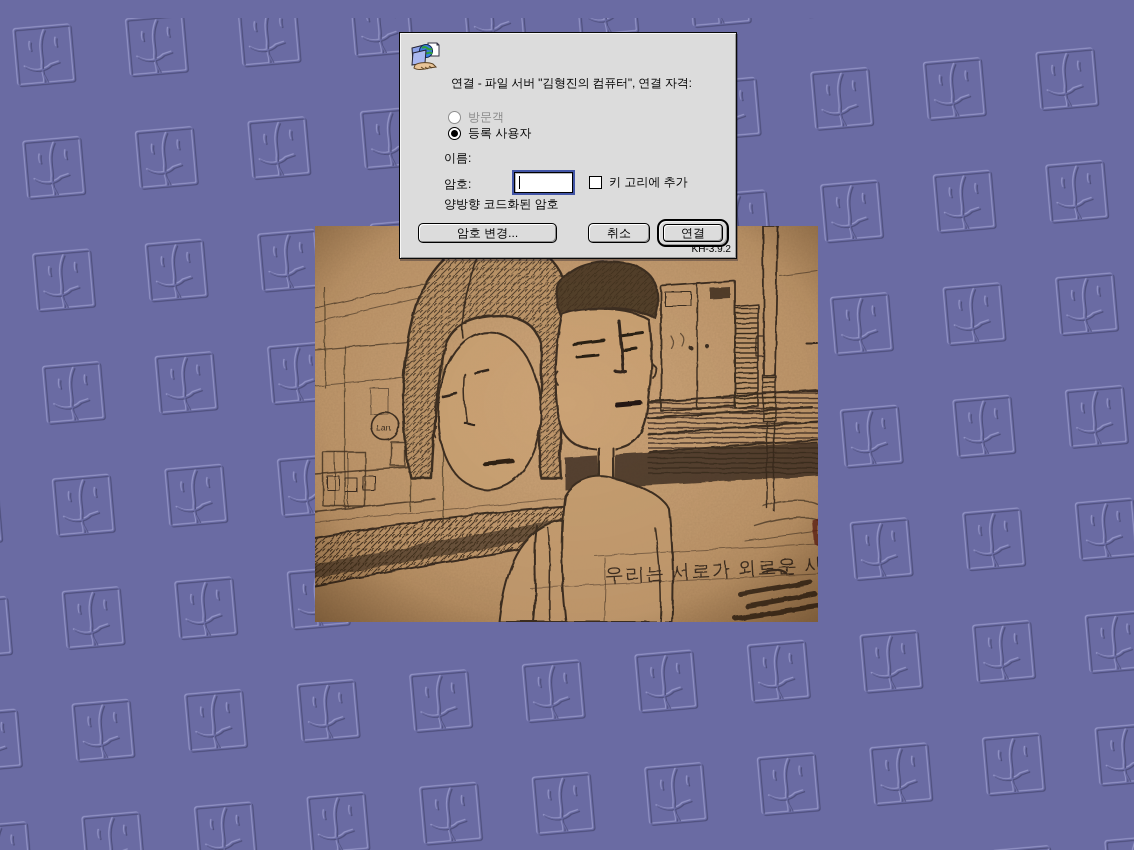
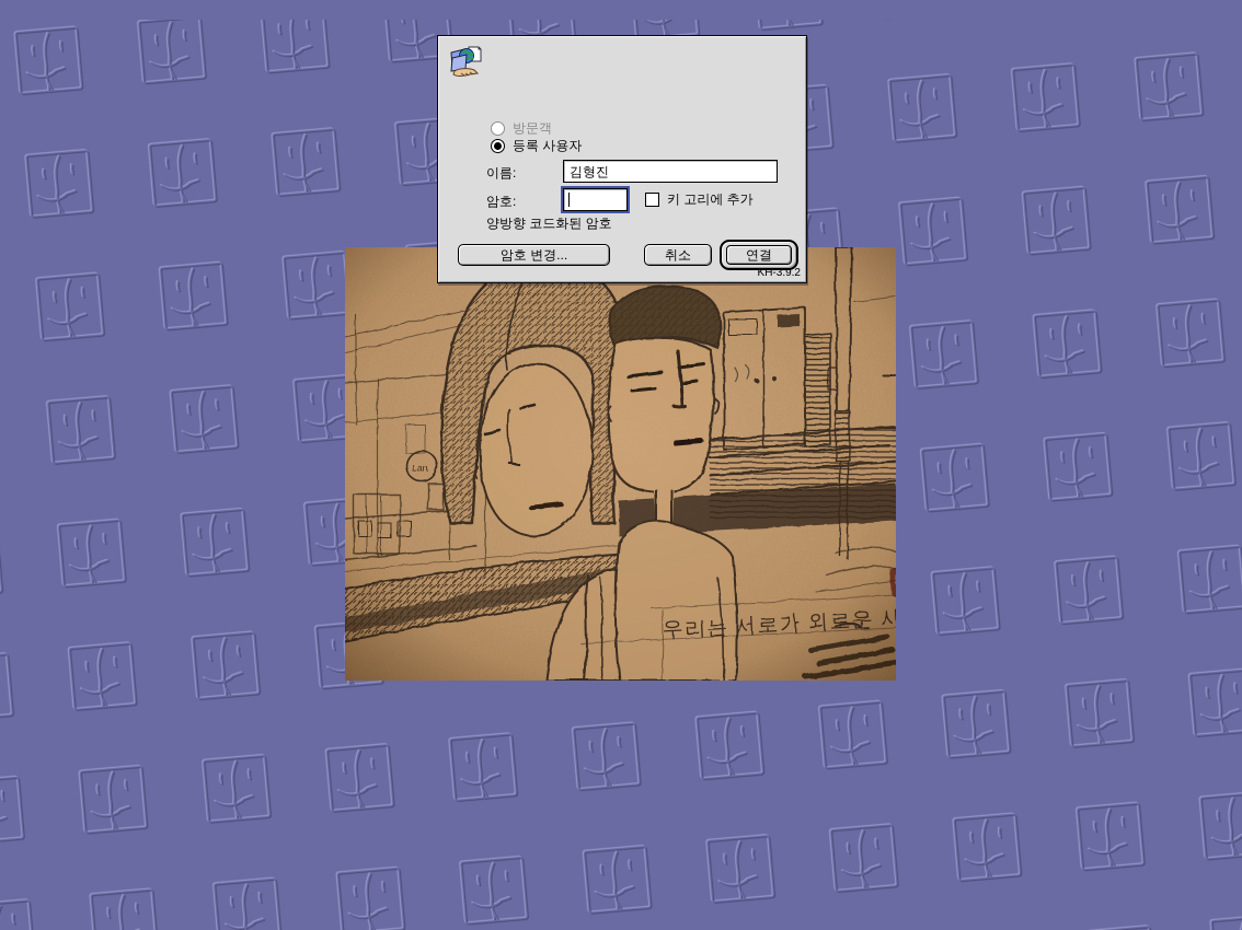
- 연결 - 파일 서버 "김형진의 컴퓨터", 연결 자격:
  방문객
  등록 사용자
  이름:
+ 김형진
  암호:
  키 고리에 추가
  양방향 코드화된 암호
  암호 변경...
  취소
  연결
  KH-3.9.2
